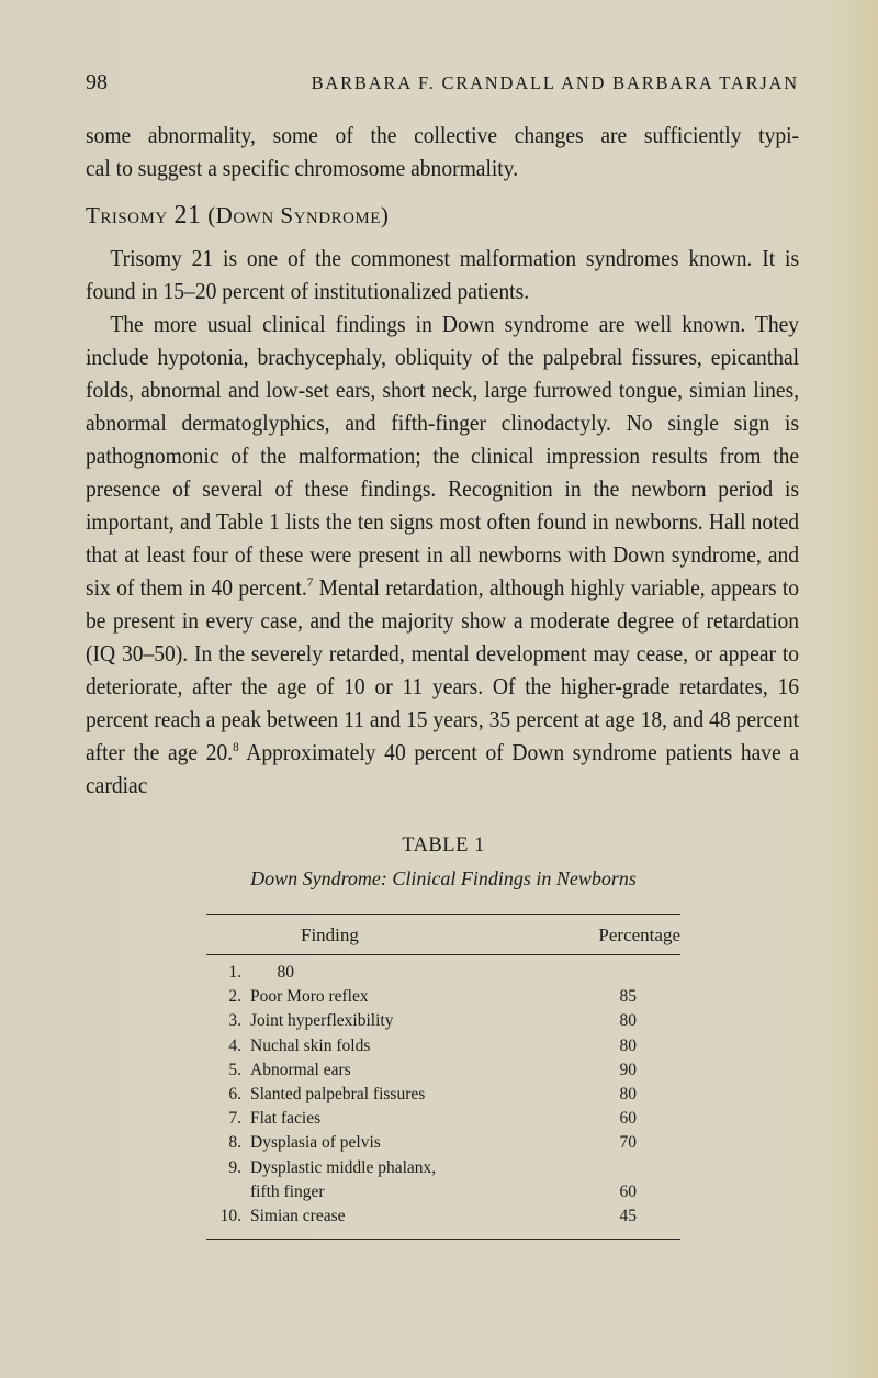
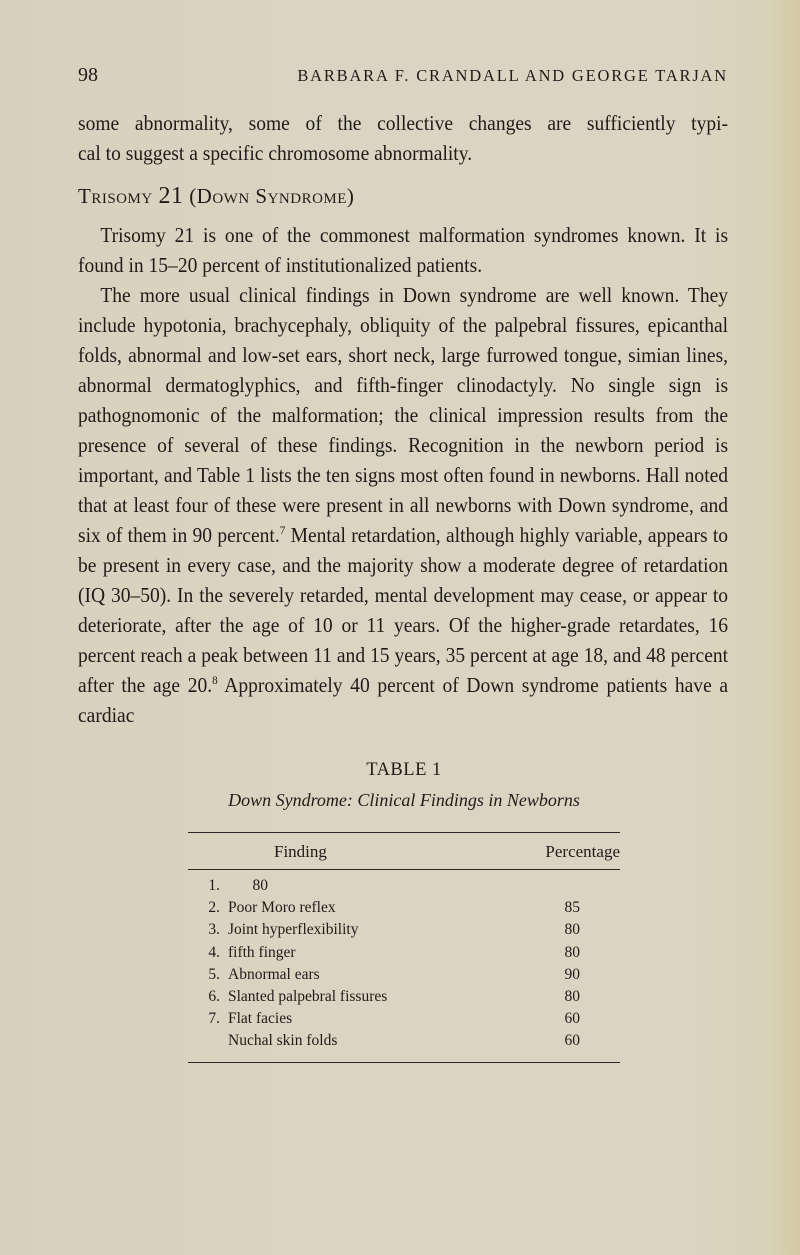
  98
- BARBARA F. CRANDALL AND BARBARA TARJAN
+ BARBARA F. CRANDALL AND GEORGE TARJAN
  some abnormality, some of the collective changes are sufficiently typi-
  cal to suggest a specific chromosome abnormality.
  Trisomy 21 (Down Syndrome)
  Trisomy 21 is one of the commonest malformation syndromes known. It is found in 15–20 percent of institutionalized patients.
- The more usual clinical findings in Down syndrome are well known. They include hypotonia, brachycephaly, obliquity of the palpebral fissures, epicanthal folds, abnormal and low-set ears, short neck, large furrowed tongue, simian lines, abnormal dermatoglyphics, and fifth-finger clinodactyly. No single sign is pathognomonic of the malformation; the clinical impression results from the presence of several of these findings. Recognition in the newborn period is important, and Table 1 lists the ten signs most often found in newborns. Hall noted that at least four of these were present in all newborns with Down syndrome, and six of them in 40 percent.7 Mental retardation, although highly variable, appears to be present in every case, and the majority show a moderate degree of retardation (IQ 30–50). In the severely retarded, mental development may cease, or appear to deteriorate, after the age of 10 or 11 years. Of the higher-grade retardates, 16 percent reach a peak between 11 and 15 years, 35 percent at age 18, and 48 percent after the age 20.8 Approximately 40 percent of Down syndrome patients have a cardiac
+ The more usual clinical findings in Down syndrome are well known. They include hypotonia, brachycephaly, obliquity of the palpebral fissures, epicanthal folds, abnormal and low-set ears, short neck, large furrowed tongue, simian lines, abnormal dermatoglyphics, and fifth-finger clinodactyly. No single sign is pathognomonic of the malformation; the clinical impression results from the presence of several of these findings. Recognition in the newborn period is important, and Table 1 lists the ten signs most often found in newborns. Hall noted that at least four of these were present in all newborns with Down syndrome, and six of them in 90 percent.7 Mental retardation, although highly variable, appears to be present in every case, and the majority show a moderate degree of retardation (IQ 30–50). In the severely retarded, mental development may cease, or appear to deteriorate, after the age of 10 or 11 years. Of the higher-grade retardates, 16 percent reach a peak between 11 and 15 years, 35 percent at age 18, and 48 percent after the age 20.8 Approximately 40 percent of Down syndrome patients have a cardiac
  TABLE 1
  Down Syndrome: Clinical Findings in Newborns
  Finding
  Percentage
  1.
  80
  2.
  Poor Moro reflex
  85
  3.
  Joint hyperflexibility
  80
  4.
- Nuchal skin folds
+ fifth finger
  80
  5.
  Abnormal ears
  90
  6.
  Slanted palpebral fissures
  80
  7.
  Flat facies
  60
- 8.
- Dysplasia of pelvis
- 70
- 9.
- Dysplastic middle phalanx,
- fifth finger
+ Nuchal skin folds
  60
- 10.
- Simian crease
- 45
